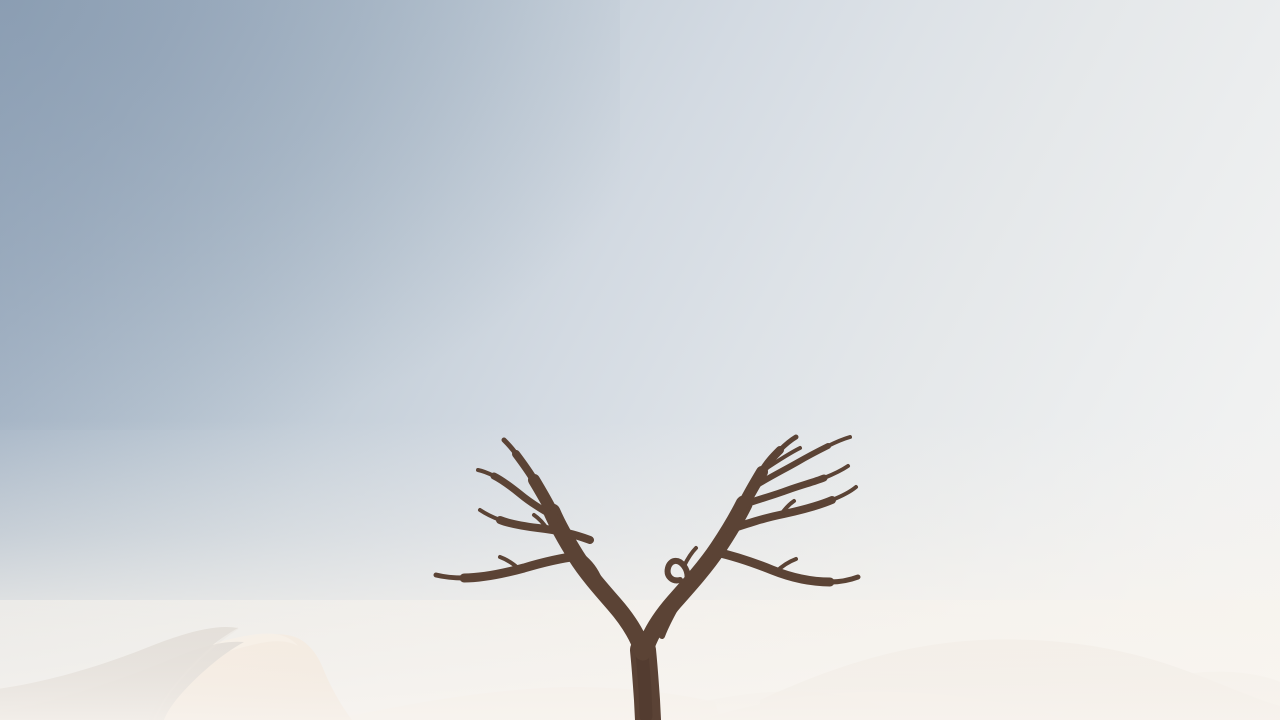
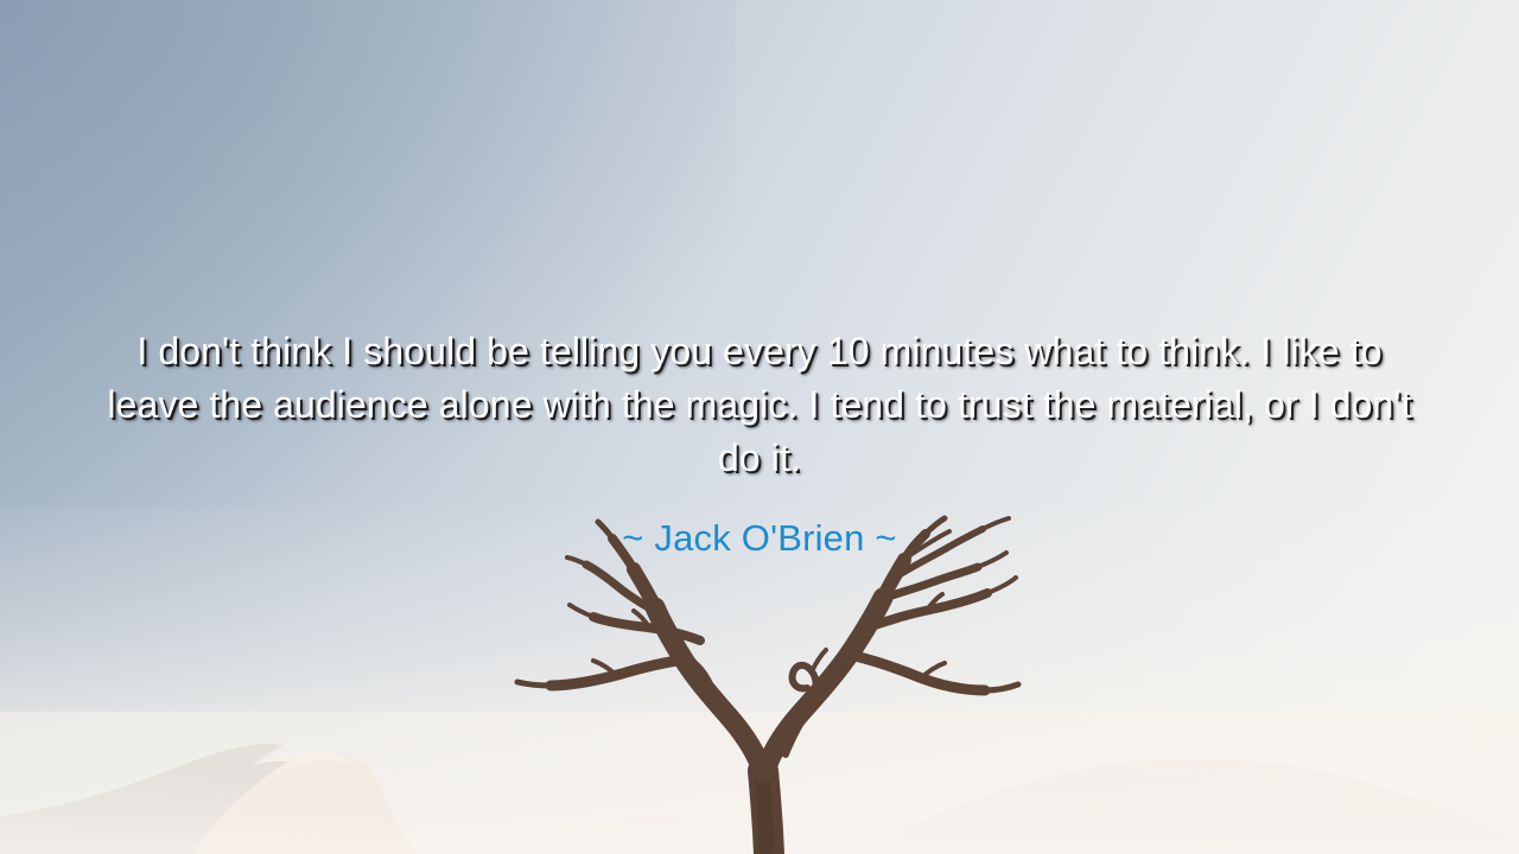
+ I don't think I should be telling you every 10 minutes what to think. I like to leave the audience alone with the magic. I tend to trust the material, or I don't do it.
+ ~ Jack O'Brien ~
